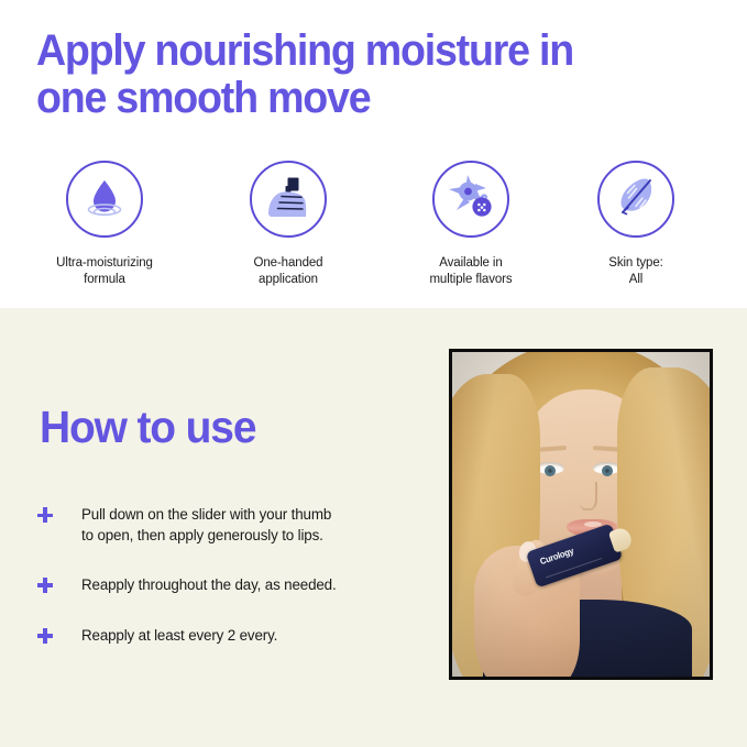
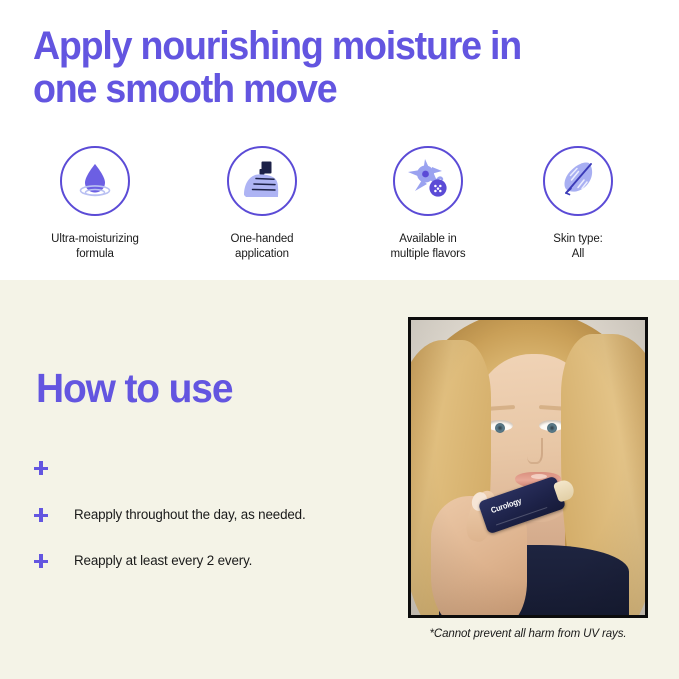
  Apply nourishing moisture in
  one smooth move
  Ultra-moisturizing
  formula
  One-handed
  application
  Available in
  multiple flavors
  Skin type:
  All
  How to use
- Pull down on the slider with your thumb
- to open, then apply generously to lips.
  Reapply throughout the day, as needed.
  Reapply at least every 2 every.
+ *Cannot prevent all harm from UV rays.
